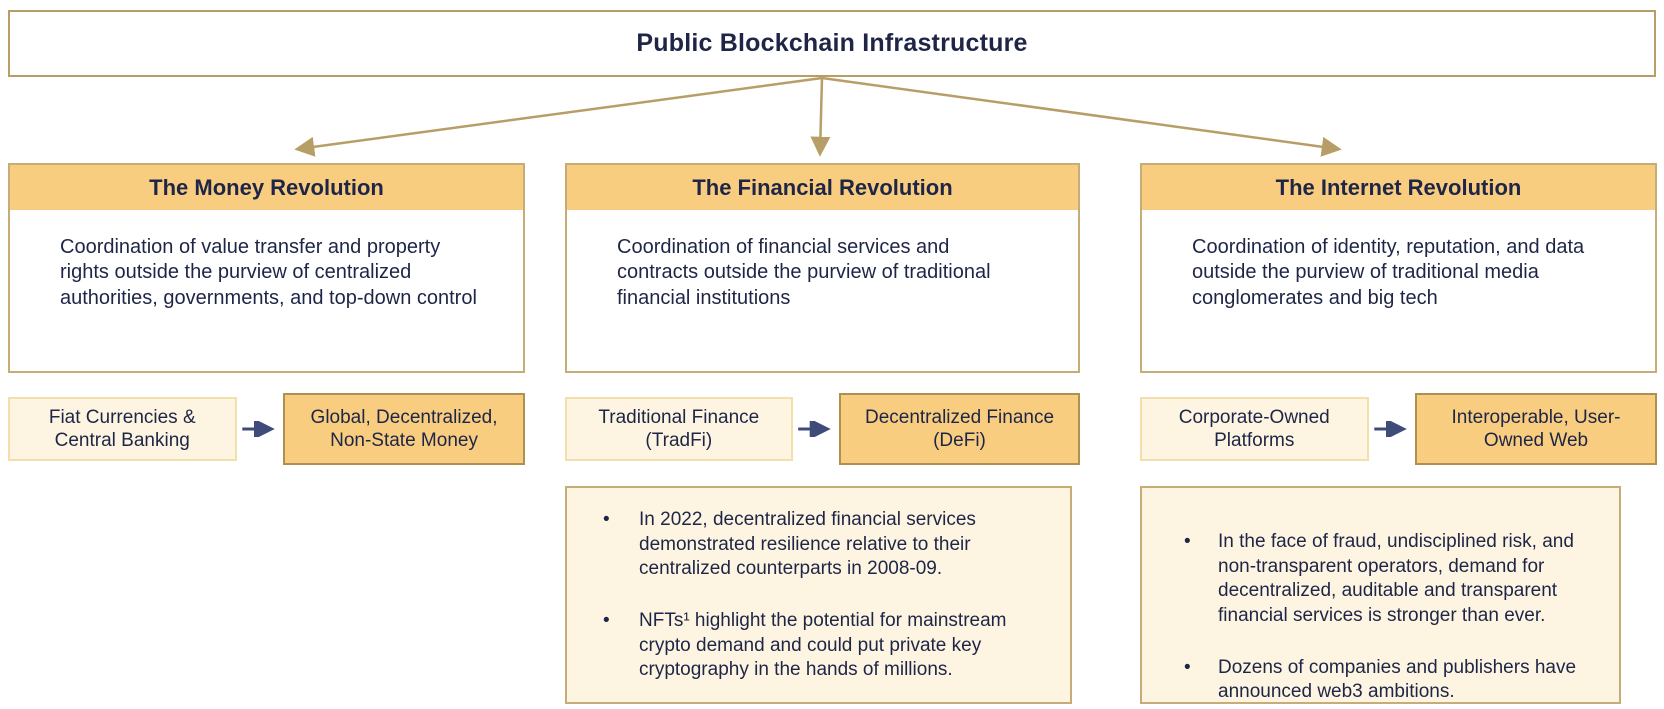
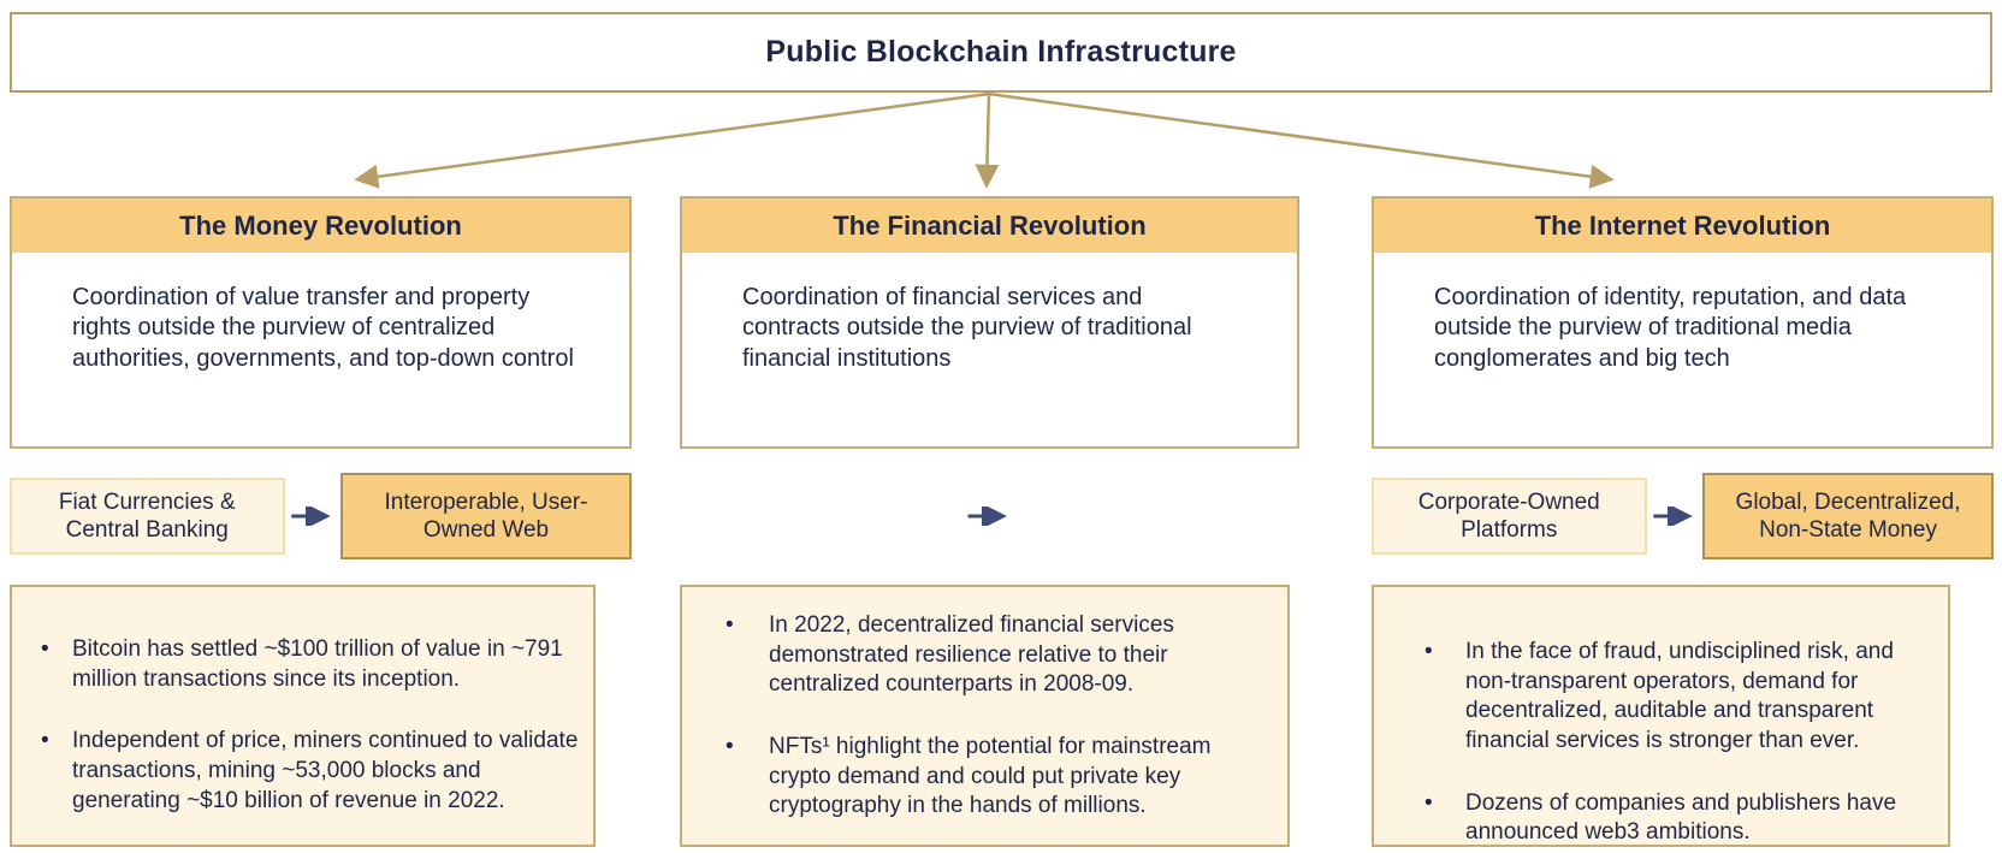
  Public Blockchain Infrastructure
  The Money Revolution
  Coordination of value transfer and property rights outside the purview of centralized authorities, governments, and top-down control
  Fiat Currencies & Central Banking
- Global, Decentralized, Non-State Money
+ Interoperable, User-Owned Web
+ Bitcoin has settled ~$100 trillion of value in ~791 million transactions since its inception.
+ Independent of price, miners continued to validate transactions, mining ~53,000 blocks and generating ~$10 billion of revenue in 2022.
  The Financial Revolution
  Coordination of financial services and contracts outside the purview of traditional financial institutions
- Traditional Finance (TradFi)
- Decentralized Finance (DeFi)
  In 2022, decentralized financial services demonstrated resilience relative to their centralized counterparts in 2008-09.
  NFTs¹ highlight the potential for mainstream crypto demand and could put private key cryptography in the hands of millions.
  The Internet Revolution
  Coordination of identity, reputation, and data outside the purview of traditional media conglomerates and big tech
  Corporate-Owned Platforms
- Interoperable, User-Owned Web
+ Global, Decentralized, Non-State Money
  In the face of fraud, undisciplined risk, and non-transparent operators, demand for decentralized, auditable and transparent financial services is stronger than ever.
  Dozens of companies and publishers have announced web3 ambitions.
